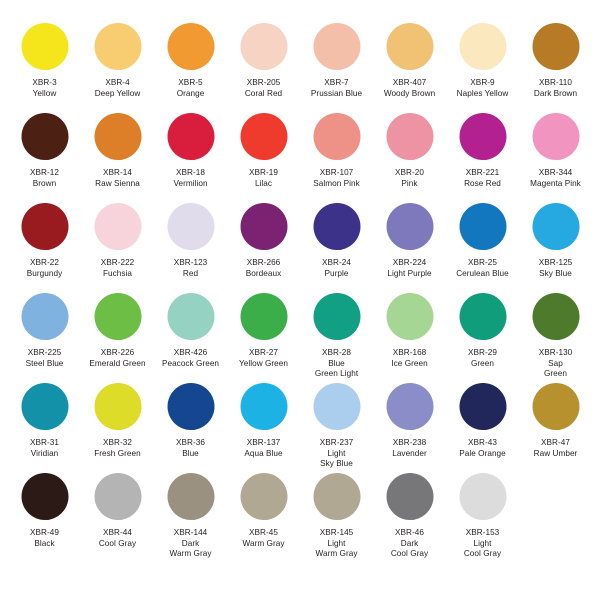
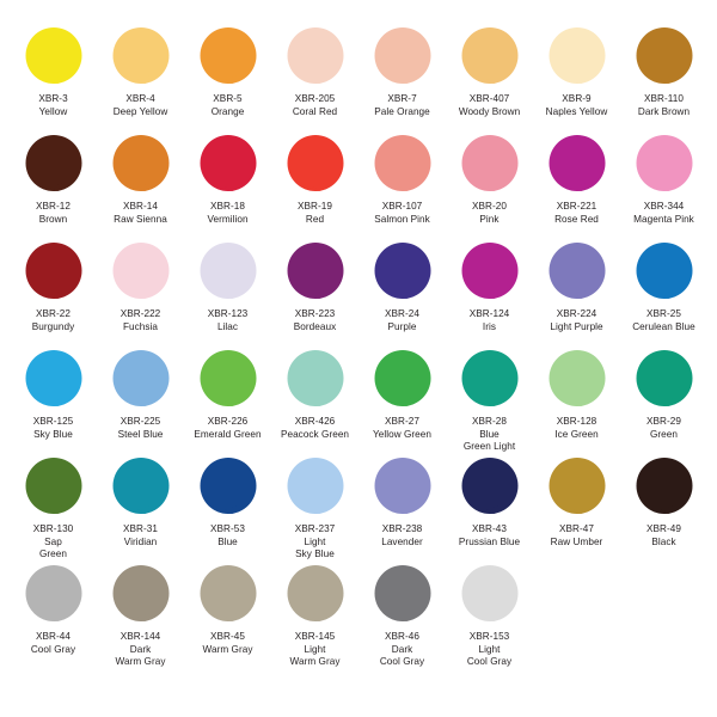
  XBR-3
  Yellow
  XBR-4
  Deep Yellow
  XBR-5
  Orange
  XBR-205
  Coral Red
  XBR-7
- Prussian Blue
+ Pale Orange
  XBR-407
  Woody Brown
  XBR-9
  Naples Yellow
  XBR-110
  Dark Brown
  XBR-12
  Brown
  XBR-14
  Raw Sienna
  XBR-18
  Vermilion
  XBR-19
- Lilac
+ Red
  XBR-107
  Salmon Pink
  XBR-20
  Pink
  XBR-221
  Rose Red
  XBR-344
  Magenta Pink
  XBR-22
  Burgundy
  XBR-222
  Fuchsia
  XBR-123
- Red
+ Lilac
- XBR-266
+ XBR-223
  Bordeaux
  XBR-24
  Purple
+ XBR-124
+ Iris
  XBR-224
  Light Purple
  XBR-25
  Cerulean Blue
  XBR-125
  Sky Blue
  XBR-225
  Steel Blue
  XBR-226
  Emerald Green
  XBR-426
  Peacock Green
  XBR-27
  Yellow Green
  XBR-28
  Blue
  Green Light
- XBR-168
+ XBR-128
  Ice Green
  XBR-29
  Green
  XBR-130
  Sap
  Green
  XBR-31
  Viridian
- XBR-32
- Fresh Green
- XBR-36
+ XBR-53
  Blue
- XBR-137
- Aqua Blue
  XBR-237
  Light
  Sky Blue
  XBR-238
  Lavender
  XBR-43
- Pale Orange
+ Prussian Blue
  XBR-47
  Raw Umber
  XBR-49
  Black
  XBR-44
  Cool Gray
  XBR-144
  Dark
  Warm Gray
  XBR-45
  Warm Gray
  XBR-145
  Light
  Warm Gray
  XBR-46
  Dark
  Cool Gray
  XBR-153
  Light
  Cool Gray
